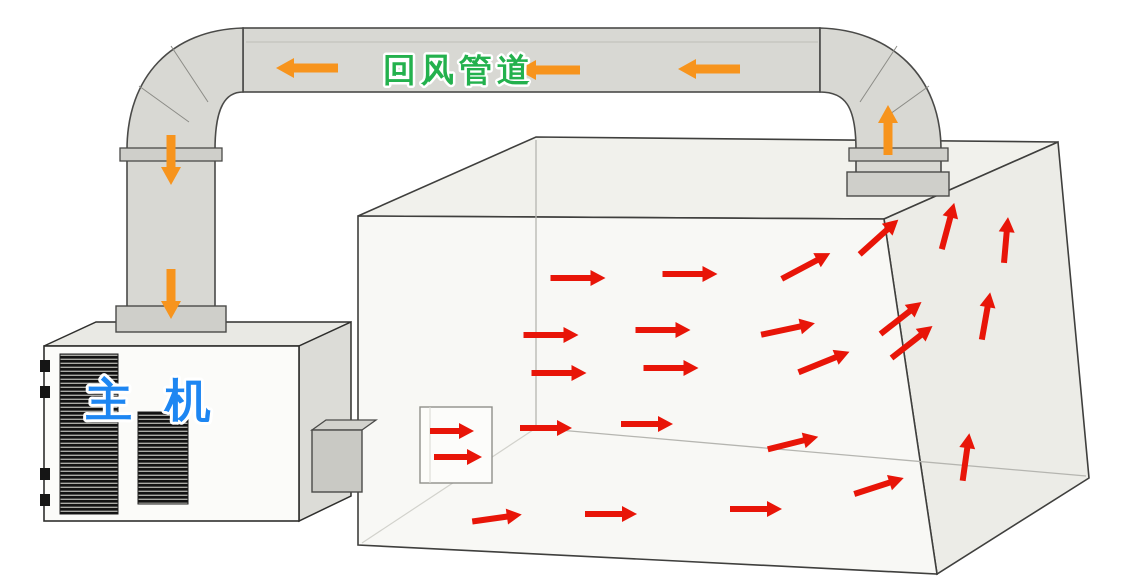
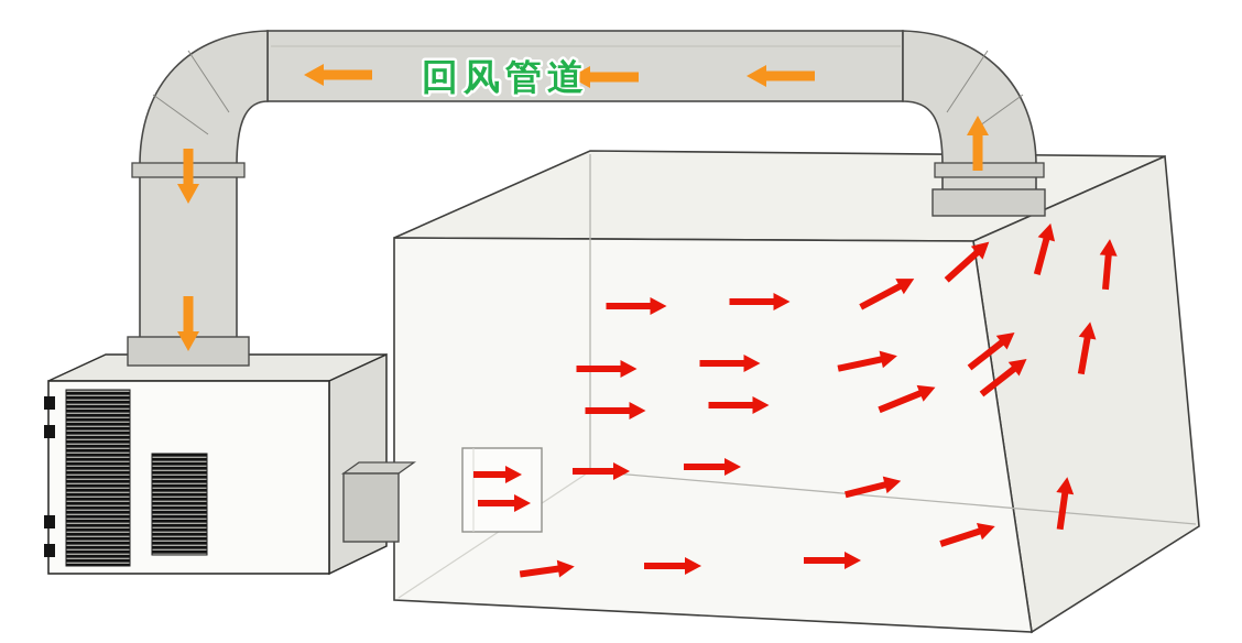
  回风管道
- 主 机
